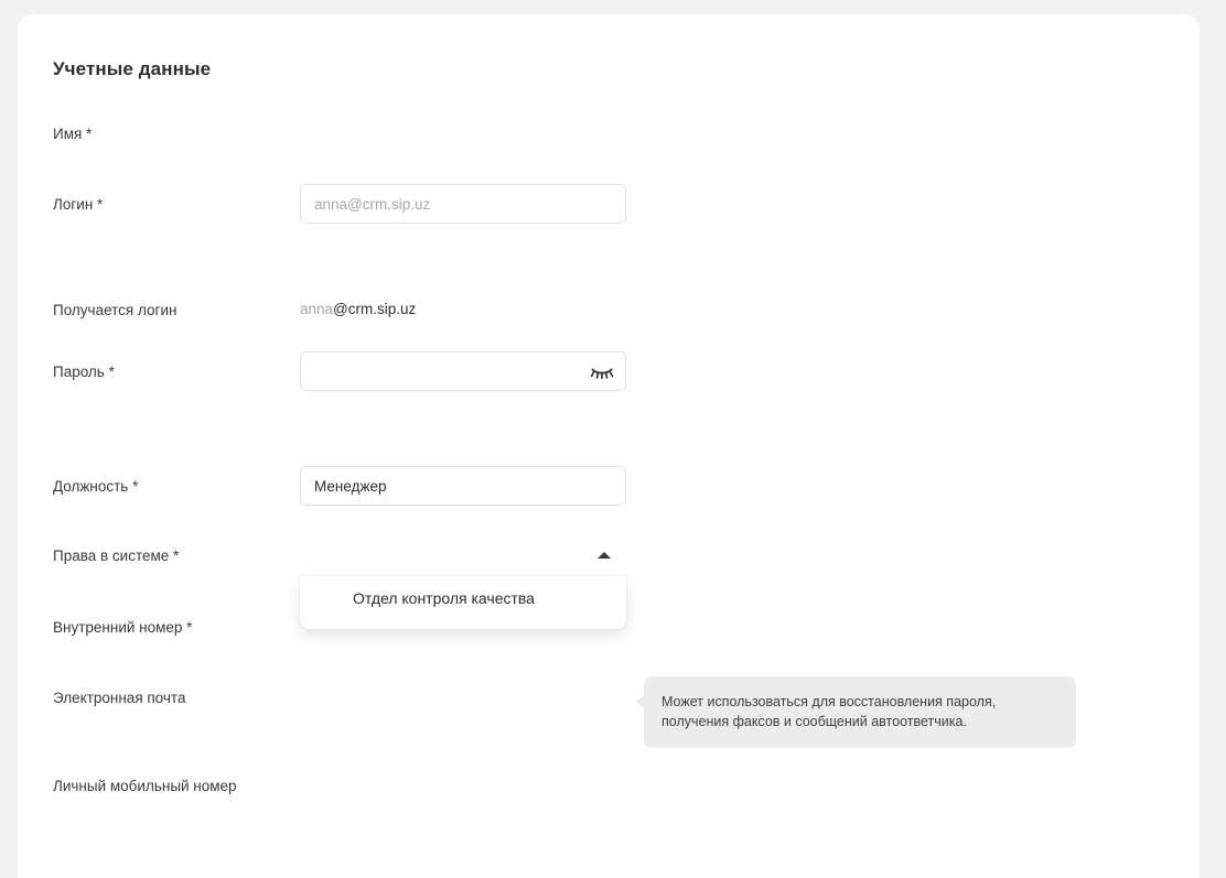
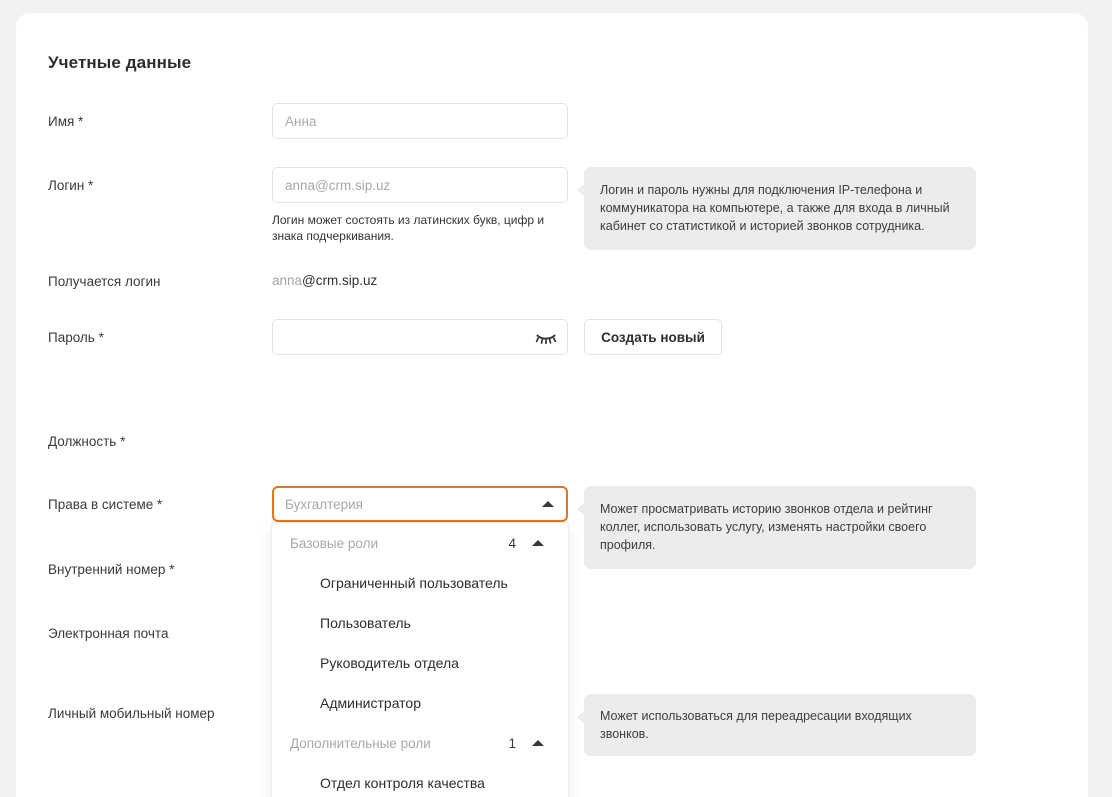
  Учетные данные
  Имя *
+ Анна
  Логин *
  anna@crm.sip.uz
+ Логин может состоять из латинских букв, цифр и знака подчеркивания.
+ Логин и пароль нужны для подключения IP-телефона и коммуникатора на компьютере, а также для входа в личный кабинет со статистикой и историей звонков сотрудника.
  Получается логин
  anna@crm.sip.uz
  Пароль *
+ Создать новый
  Должность *
- Менеджер
  Права в системе *
+ Бухгалтерия
+ Может просматривать историю звонков отдела и рейтинг коллег, использовать услугу, изменять настройки своего профиля.
  Внутренний номер *
  Электронная почта
- Может использоваться для восстановления пароля, получения факсов и сообщений автоответчика.
  Личный мобильный номер
+ Может использоваться для переадресации входящих звонков.
+ Базовые роли
+ 4
+ Ограниченный пользователь
+ Пользователь
+ Руководитель отдела
+ Администратор
+ Дополнительные роли
+ 1
  Отдел контроля качества
